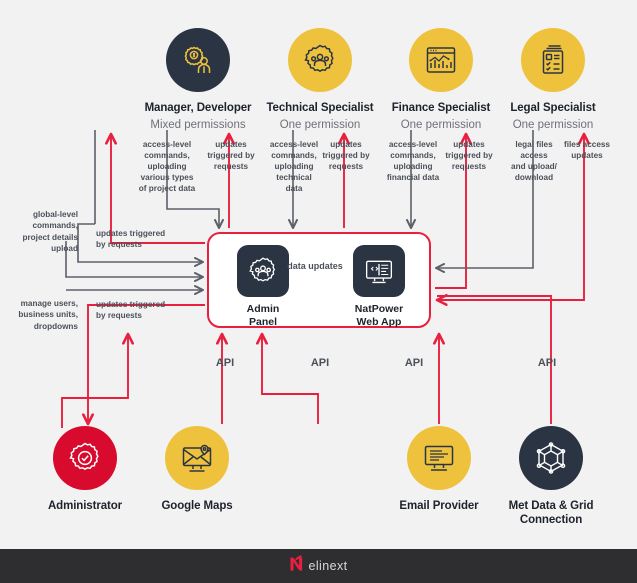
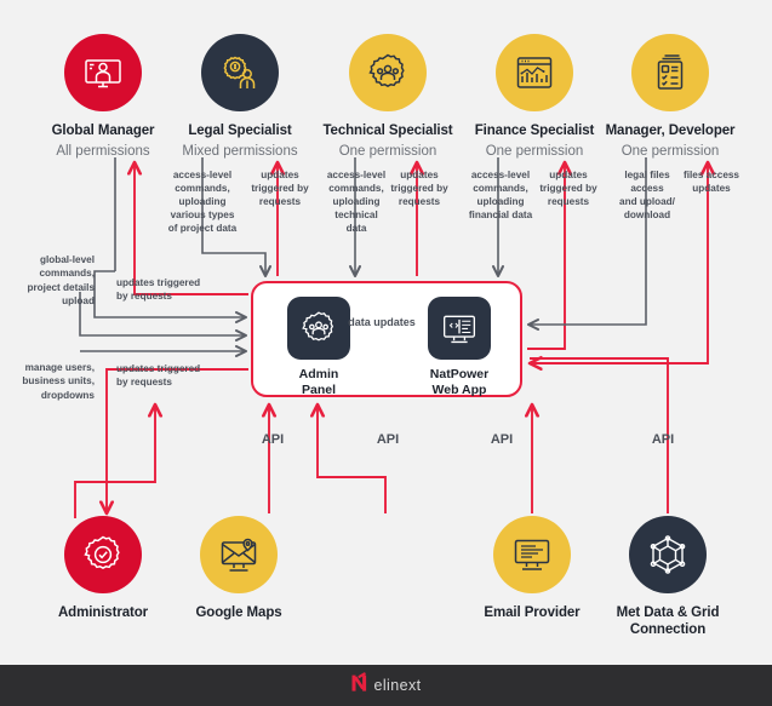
+ Global Manager
+ All permissions
- Manager, Developer
+ Legal Specialist
  Mixed permissions
  Technical Specialist
  One permission
  Finance Specialist
  One permission
- Legal Specialist
+ Manager, Developer
  One permission
  access-level
  commands,
  uploading
  various types
  of project data
  updates
  triggered by
  requests
  access-level
  commands,
  uploading
  technical
  data
  updates
  triggered by
  requests
  access-level
  commands,
  uploading
  financial data
  updates
  triggered by
  requests
  legal files
  access
  and upload/
  download
  files access
  updates
  global-level
  commands,
  project details
  upload
  updates triggered
  by requests
  manage users,
  business units,
  dropdowns
  updates triggered
  by requests
  Admin
  Panel
  NatPower
  Web App
  data updates
  API
  API
  API
  API
  Administrator
  Google Maps
  Email Provider
  Met Data & Grid
  Connection
  elinext
